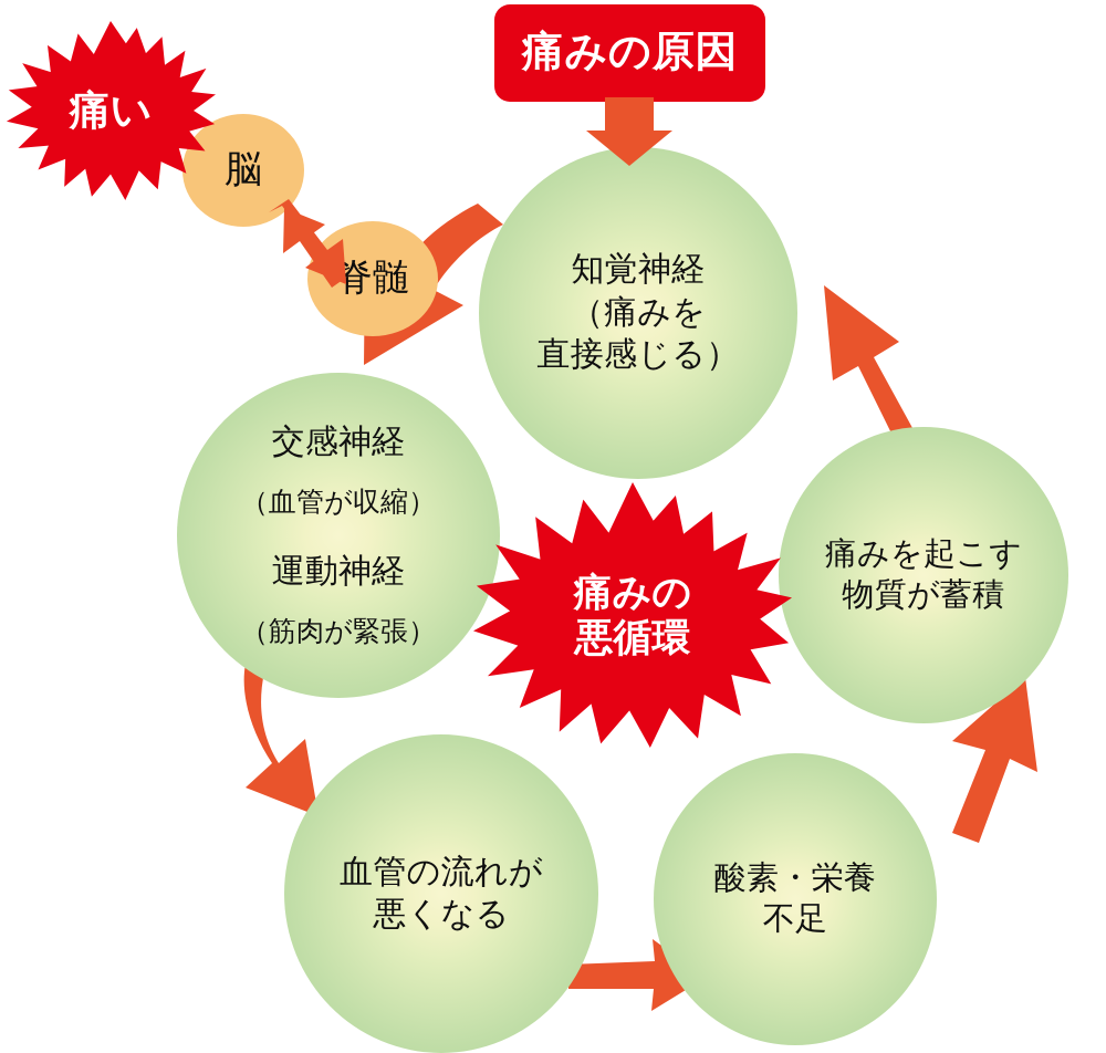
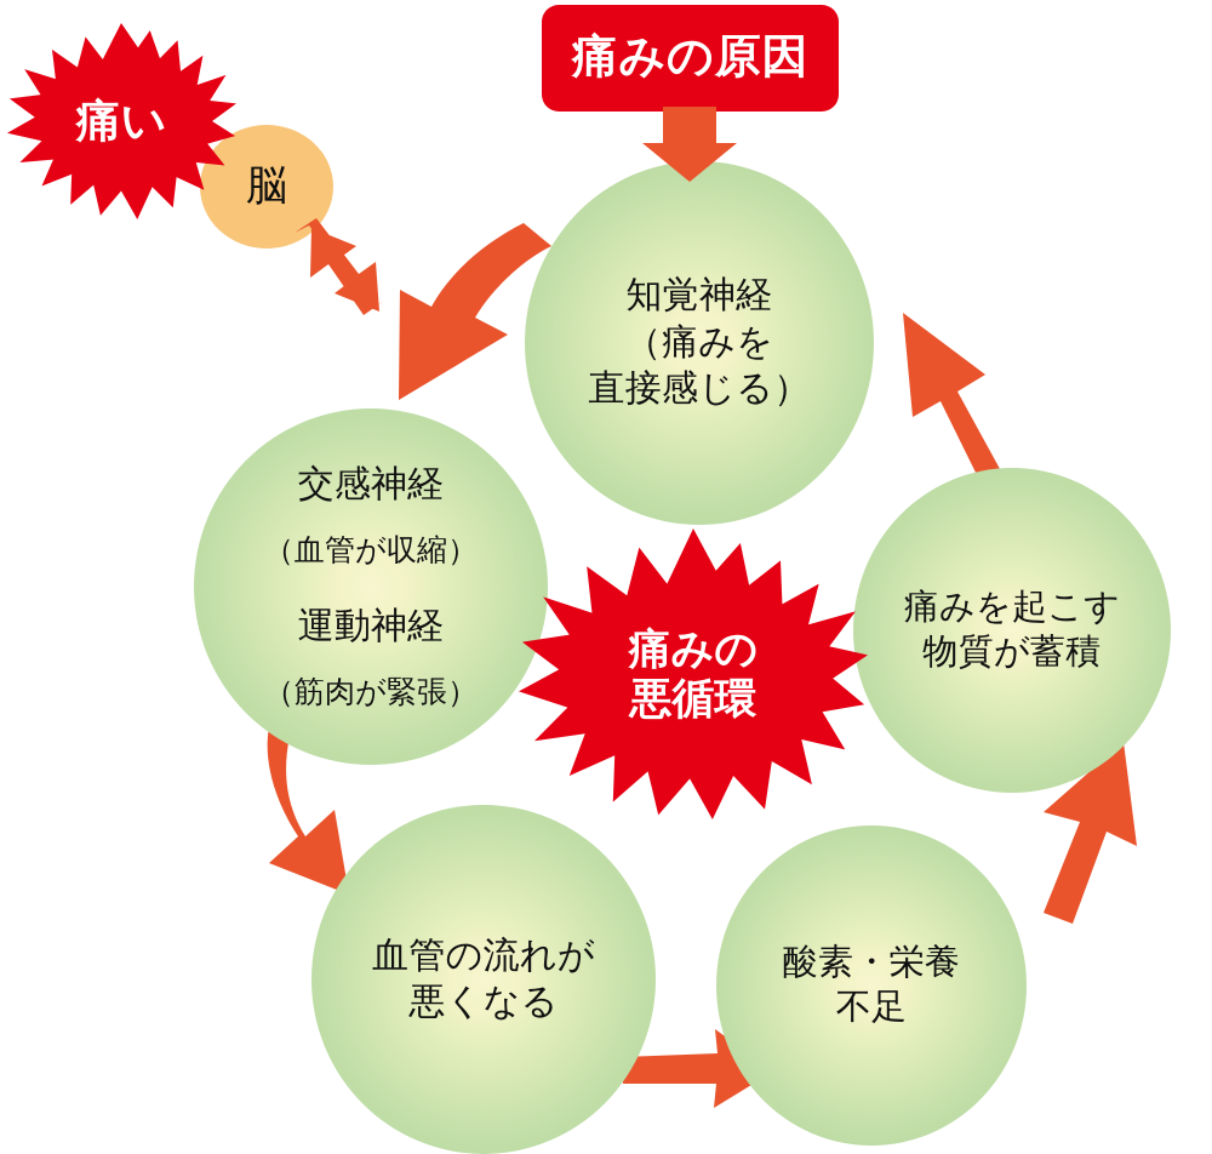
  知覚神経
  （痛みを
  直接感じる）
  痛みを起こす
  物質が蓄積
  酸素・栄養
  不足
  血管の流れが
  悪くなる
  交感神経
  （血管が収縮）
  運動神経
  （筋肉が緊張）
  脳
- 脊髄
  痛みの原因
  痛い
  痛みの
  悪循環
